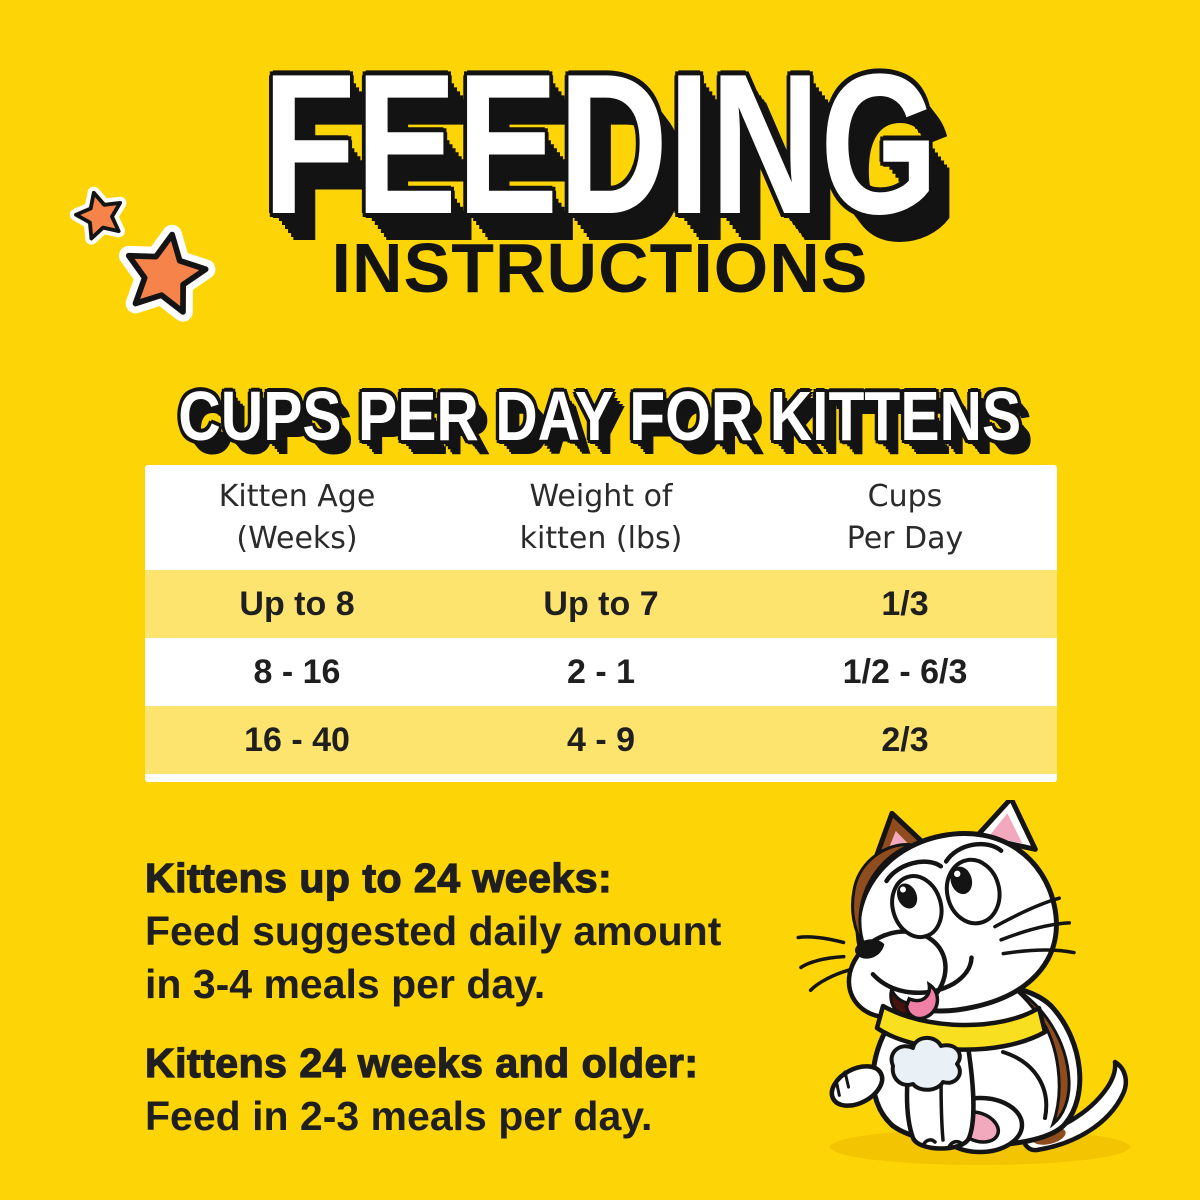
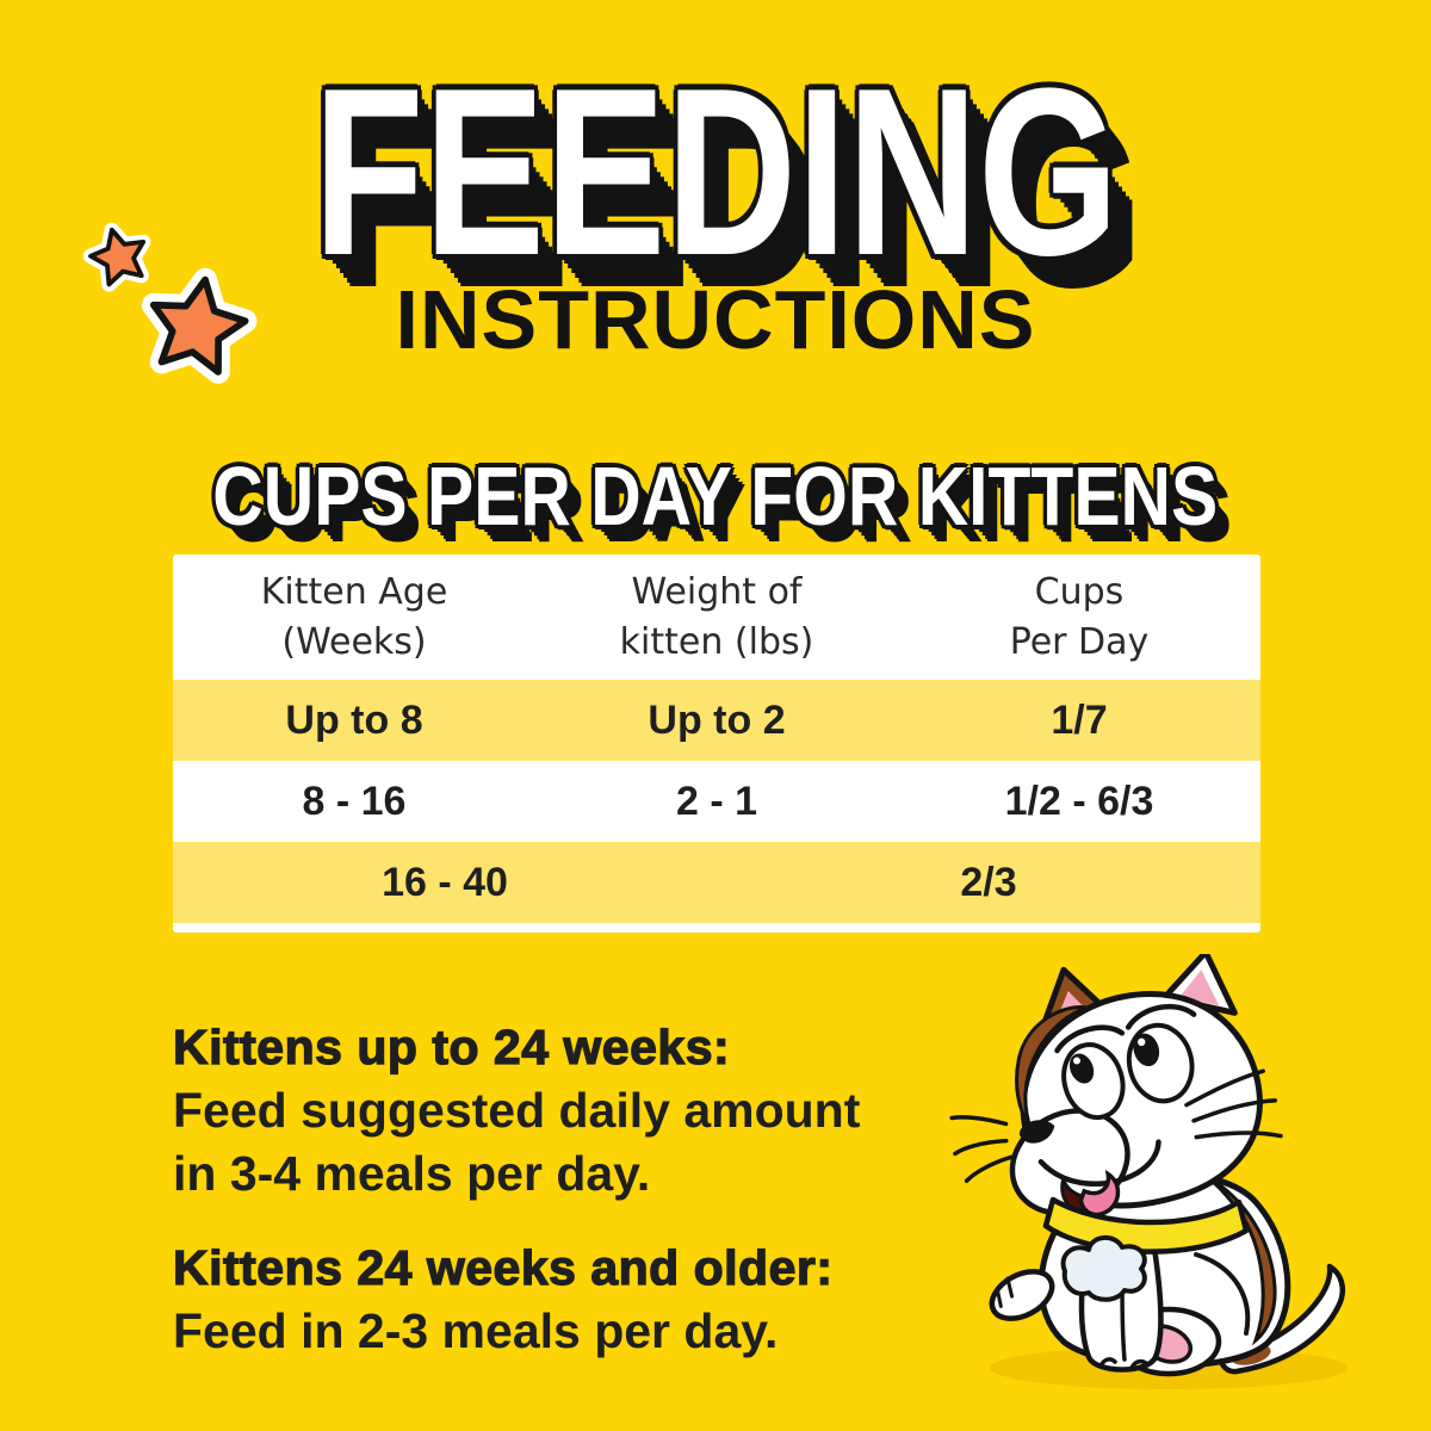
  FEEDING
  INSTRUCTIONS
  CUPS PER DAY FOR KITTENS
  Kitten Age
  (Weeks)
  Weight of
  kitten (lbs)
  Cups
  Per Day
  Up to 8
- Up to 7
+ Up to 2
- 1/3
+ 1/7
  8 - 16
  2 - 1
  1/2 - 6/3
  16 - 40
- 4 - 9
  2/3
  Kittens up to 24 weeks:
  Feed suggested daily amount
  in 3-4 meals per day.
  Kittens 24 weeks and older:
  Feed in 2-3 meals per day.
